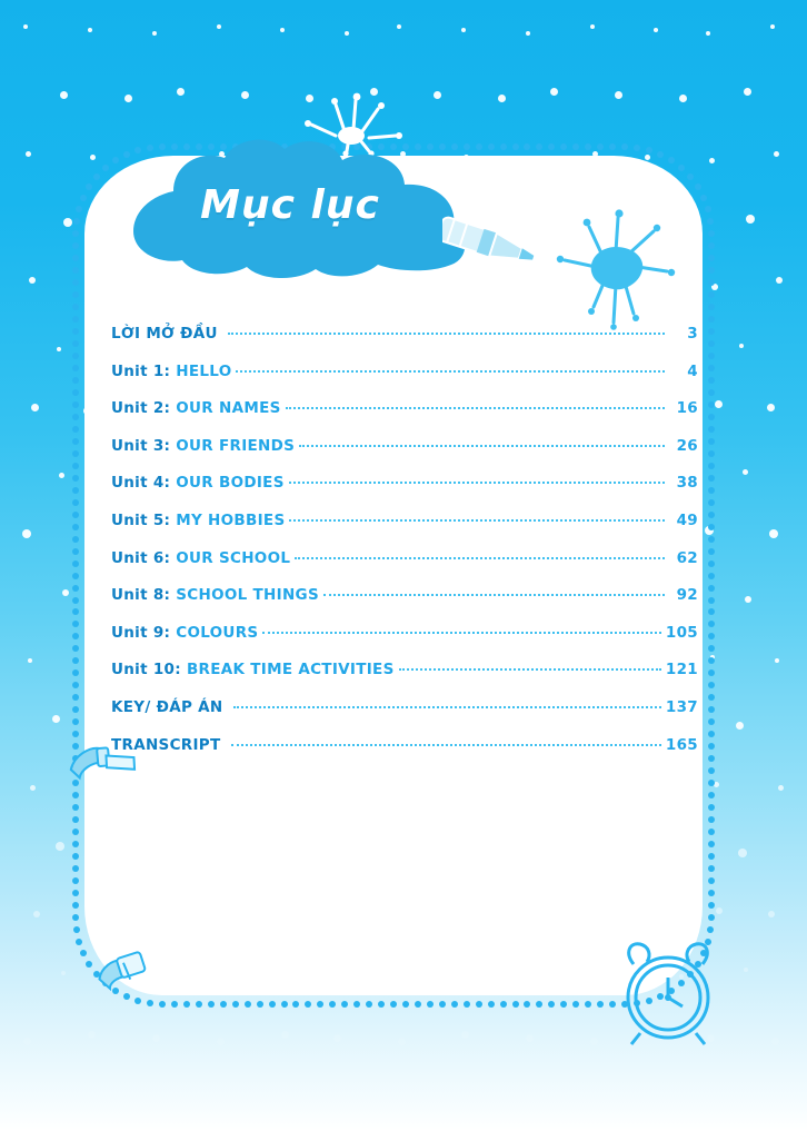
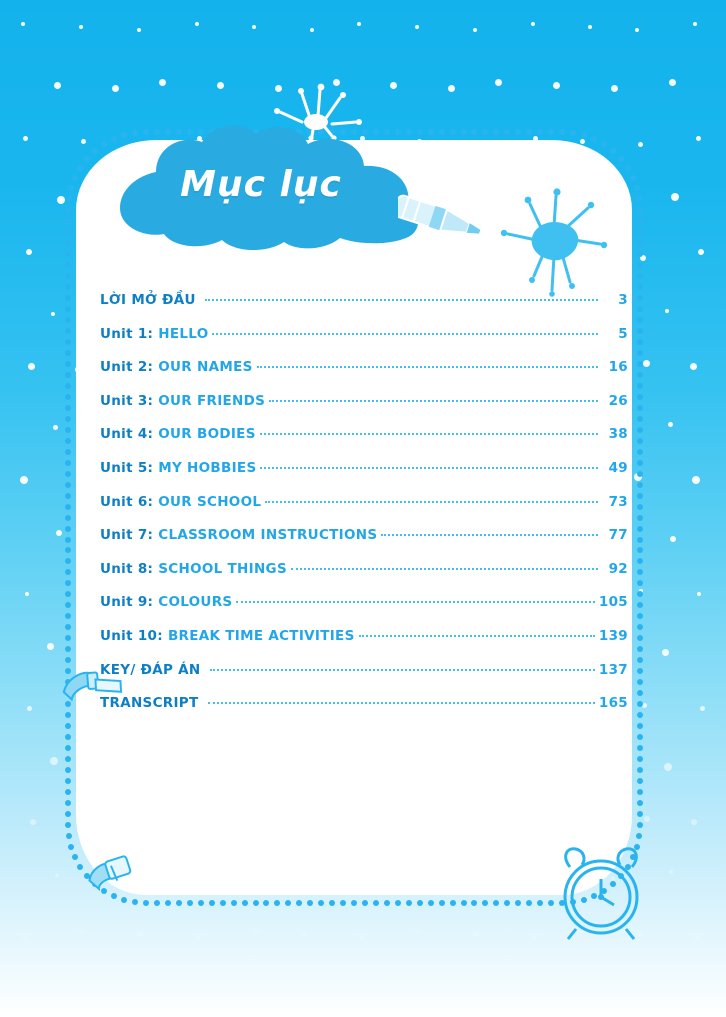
  Mục lục
  LỜI MỞ ĐẦU
  3
  Unit 1:
  HELLO
- 4
+ 5
  Unit 2:
  OUR NAMES
  16
  Unit 3:
  OUR FRIENDS
  26
  Unit 4:
  OUR BODIES
  38
  Unit 5:
  MY HOBBIES
  49
  Unit 6:
  OUR SCHOOL
- 62
+ 73
+ Unit 7:
+ CLASSROOM INSTRUCTIONS
+ 77
  Unit 8:
  SCHOOL THINGS
  92
  Unit 9:
  COLOURS
  105
  Unit 10:
  BREAK TIME ACTIVITIES
- 121
+ 139
  KEY/ ĐÁP ÁN
  137
  TRANSCRIPT
  165
